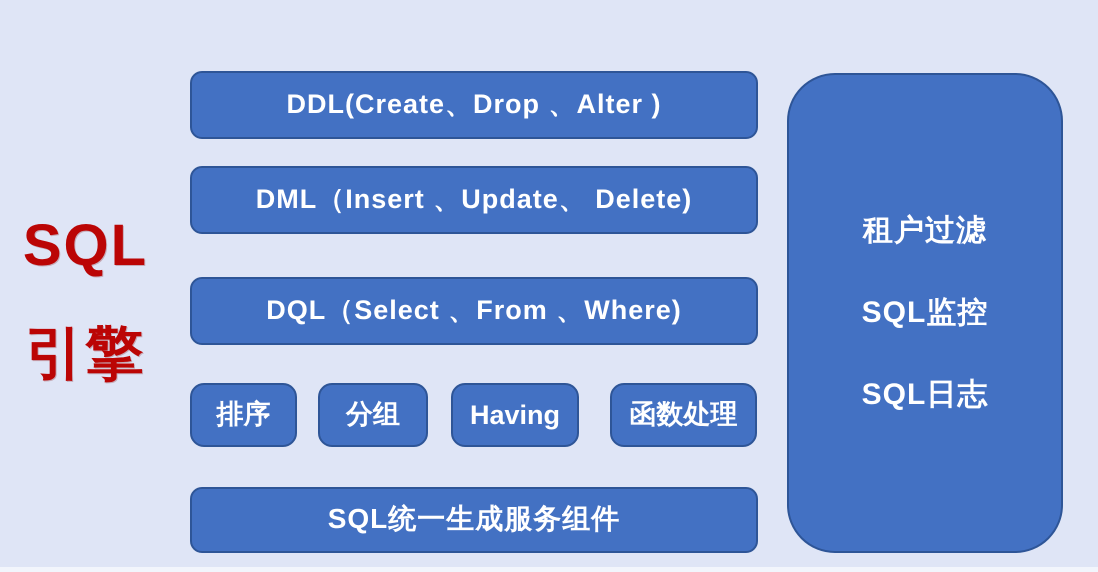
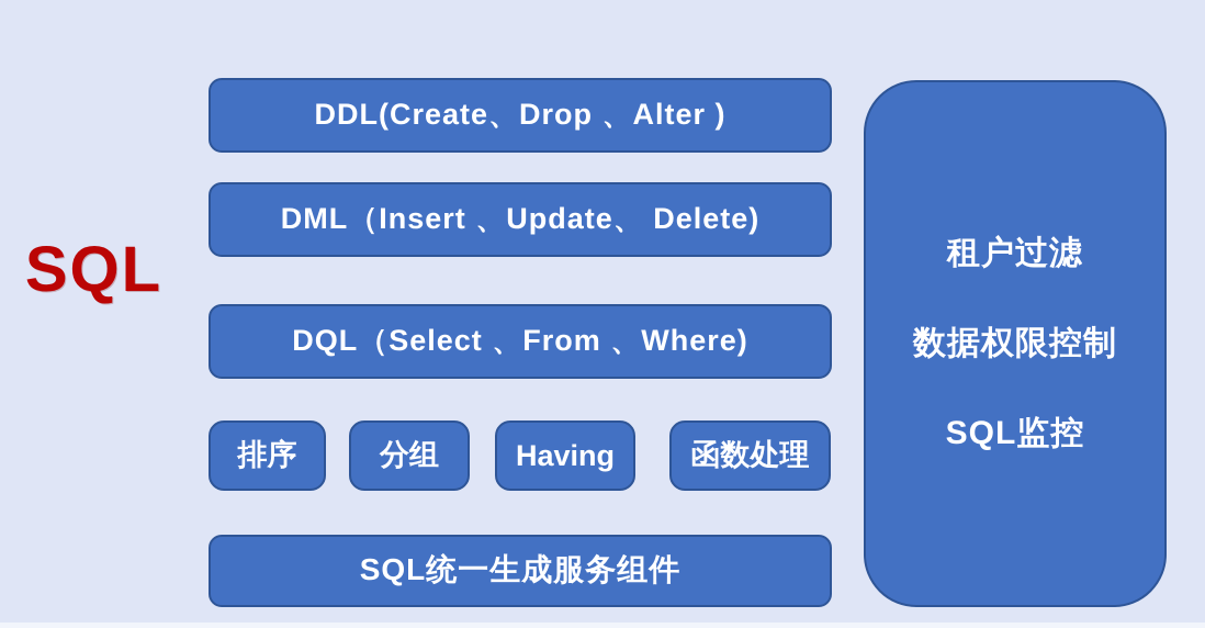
  SQL
- 引擎
  DDL(Create、Drop 、Alter )
  DML（Insert 、Update、 Delete)
  DQL（Select 、From 、Where)
  排序
  分组
  Having
  函数处理
  SQL统一生成服务组件
  租户过滤
+ 数据权限控制
  SQL监控
- SQL日志
